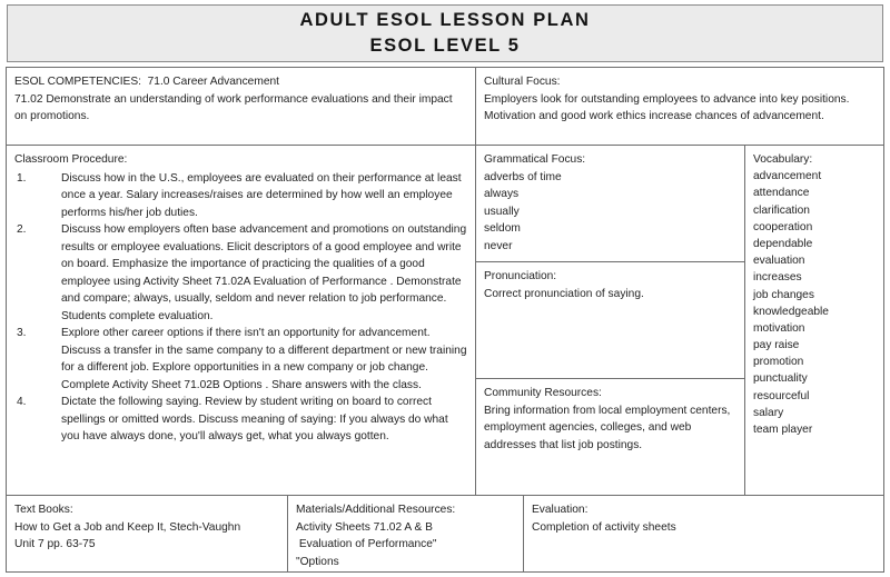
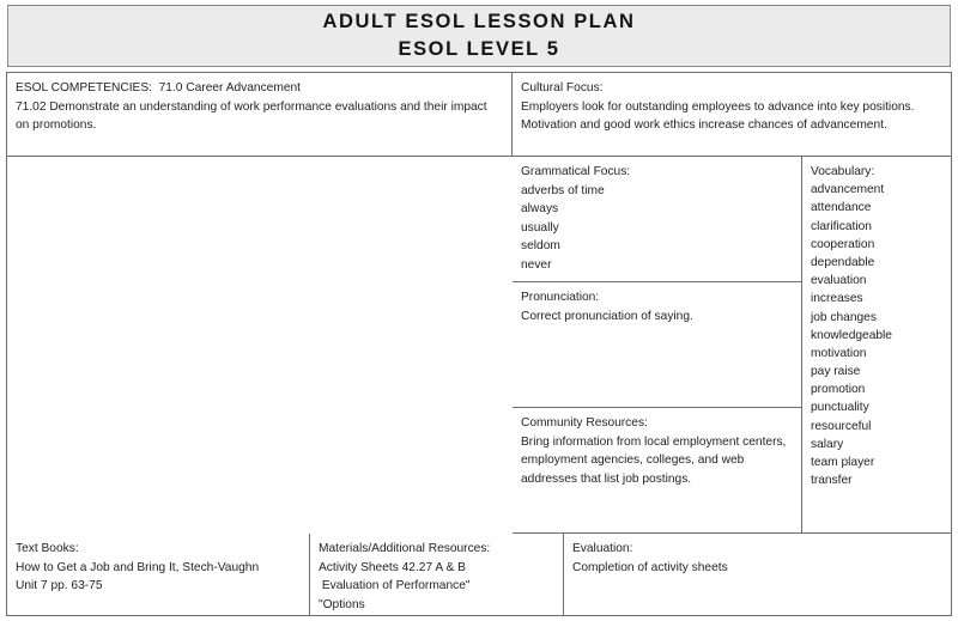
  ADULT ESOL LESSON PLAN
  ESOL LEVEL 5
  ESOL COMPETENCIES: 71.0 Career Advancement
  71.02 Demonstrate an understanding of work performance evaluations and their impact on promotions.
  Cultural Focus:
  Employers look for outstanding employees to advance into key positions. Motivation and good work ethics increase chances of advancement.
- Classroom Procedure:
- 1.
- Discuss how in the U.S., employees are evaluated on their performance at least once a year. Salary increases/raises are determined by how well an employee performs his/her job duties.
- 2.
- Discuss how employers often base advancement and promotions on outstanding results or employee evaluations. Elicit descriptors of a good employee and write on board. Emphasize the importance of practicing the qualities of a good employee using Activity Sheet 71.02A Evaluation of Performance . Demonstrate and compare; always, usually, seldom and never relation to job performance. Students complete evaluation.
- 3.
- Explore other career options if there isn't an opportunity for advancement. Discuss a transfer in the same company to a different department or new training for a different job. Explore opportunities in a new company or job change. Complete Activity Sheet 71.02B Options . Share answers with the class.
- 4.
- Dictate the following saying. Review by student writing on board to correct spellings or omitted words. Discuss meaning of saying: If you always do what you have always done, you'll always get, what you always gotten.
  Grammatical Focus:
  adverbs of time
  always
  usually
  seldom
  never
  Pronunciation:
  Correct pronunciation of saying.
  Community Resources:
  Bring information from local employment centers, employment agencies, colleges, and web addresses that list job postings.
  Vocabulary:
  advancement
  attendance
  clarification
  cooperation
  dependable
  evaluation
  increases
  job changes
  knowledgeable
  motivation
  pay raise
  promotion
  punctuality
  resourceful
  salary
  team player
+ transfer
  Text Books:
- How to Get a Job and Keep It, Stech-Vaughn
+ How to Get a Job and Bring It, Stech-Vaughn
  Unit 7 pp. 63-75
  Materials/Additional Resources:
- Activity Sheets 71.02 A & B
+ Activity Sheets 42.27 A & B
  Evaluation of Performance"
  "Options
  Evaluation:
  Completion of activity sheets
